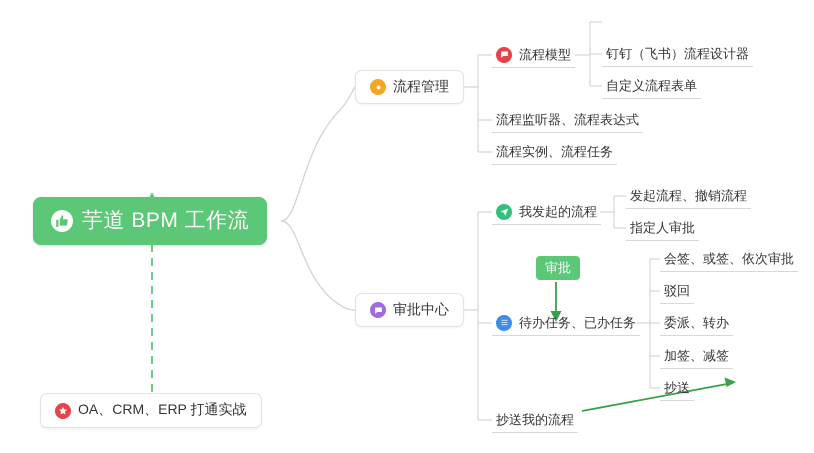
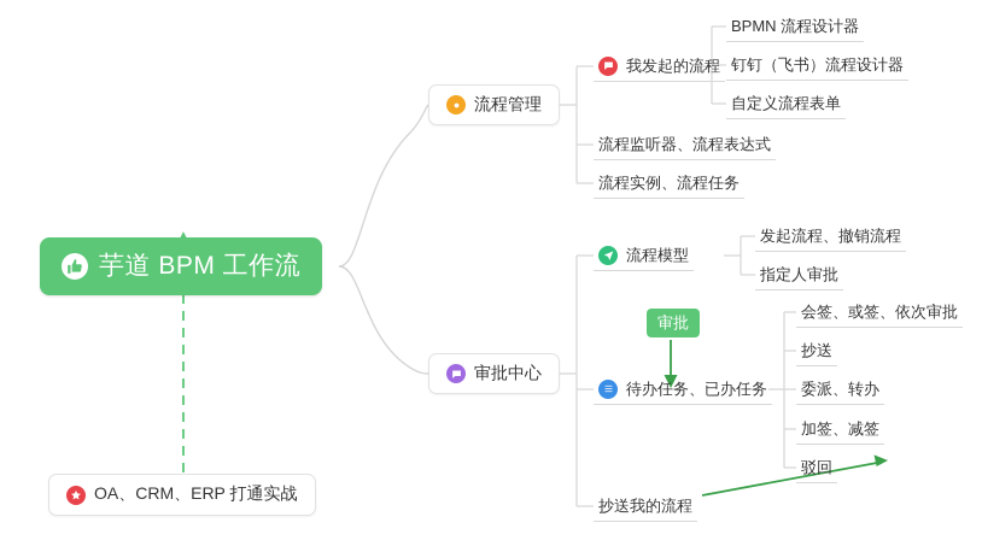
  芋道 BPM 工作流
  流程管理
- 流程模型
+ 我发起的流程
+ BPMN 流程设计器
  钉钉（飞书）流程设计器
  自定义流程表单
  流程监听器、流程表达式
  流程实例、流程任务
  审批中心
- 我发起的流程
+ 流程模型
  发起流程、撤销流程
  指定人审批
  待办任务、已办任务
  会签、或签、依次审批
- 驳回
+ 抄送
  委派、转办
  加签、减签
- 抄送
+ 驳回
  抄送我的流程
  审批
  OA、CRM、ERP 打通实战
